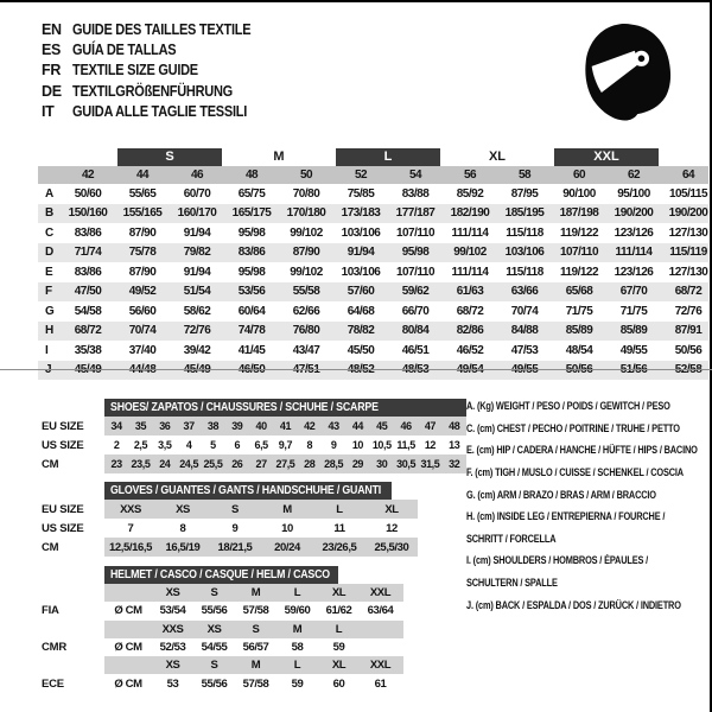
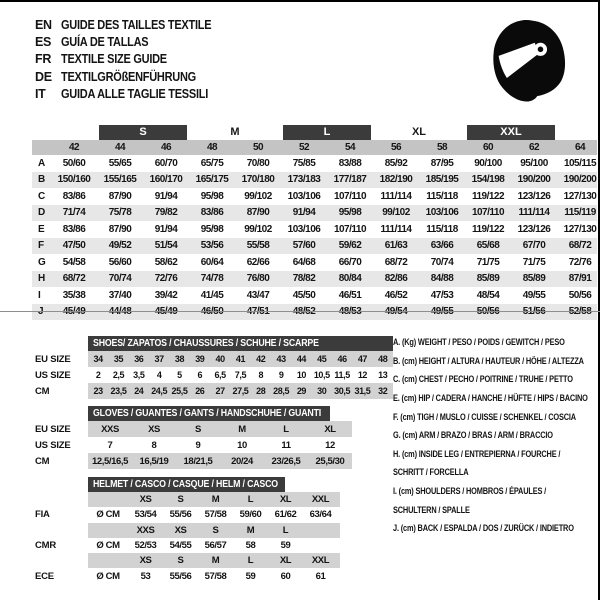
  EN
  GUIDE DES TAILLES TEXTILE
  ES
  GUÍA DE TALLAS
  FR
  TEXTILE SIZE GUIDE
  DE
  TEXTILGRÖßENFÜHRUNG
  IT
  GUIDA ALLE TAGLIE TESSILI
  S
  M
  L
  XL
  XXL
  42
  44
  46
  48
  50
  52
  54
  56
  58
  60
  62
  64
  A
  50/60
  55/65
  60/70
  65/75
  70/80
  75/85
  83/88
  85/92
  87/95
  90/100
  95/100
  105/115
  B
  150/160
  155/165
  160/170
  165/175
  170/180
  173/183
  177/187
  182/190
  185/195
- 187/198
+ 154/198
  190/200
  190/200
  C
  83/86
  87/90
  91/94
  95/98
  99/102
  103/106
  107/110
  111/114
  115/118
  119/122
  123/126
  127/130
  D
  71/74
  75/78
  79/82
  83/86
  87/90
  91/94
  95/98
  99/102
  103/106
  107/110
  111/114
  115/119
  E
  83/86
  87/90
  91/94
  95/98
  99/102
  103/106
  107/110
  111/114
  115/118
  119/122
  123/126
  127/130
  F
  47/50
  49/52
  51/54
  53/56
  55/58
  57/60
  59/62
  61/63
  63/66
  65/68
  67/70
  68/72
  G
  54/58
  56/60
  58/62
  60/64
  62/66
  64/68
  66/70
  68/72
  70/74
  71/75
  71/75
  72/76
  H
  68/72
  70/74
  72/76
  74/78
  76/80
  78/82
  80/84
  82/86
  84/88
  85/89
  85/89
  87/91
  I
  35/38
  37/40
  39/42
  41/45
  43/47
  45/50
  46/51
  46/52
  47/53
  48/54
  49/55
  50/56
  SHOES/ ZAPATOS / CHAUSSURES / SCHUHE / SCARPE
  EU SIZE
  34
  35
  36
  37
  38
  39
  40
  41
  42
  43
  44
  45
  46
  47
  48
  US SIZE
  2
  2,5
  3,5
  4
  5
  6
  6,5
- 9,7
+ 7,5
  8
  9
  10
  10,5
  11,5
  12
  13
  CM
  23
  23,5
  24
  24,5
  25,5
  26
  27
  27,5
  28
  28,5
  29
  30
  30,5
  31,5
  32
  GLOVES / GUANTES / GANTS / HANDSCHUHE / GUANTI
  EU SIZE
  XXS
  XS
  S
  M
  L
  XL
  US SIZE
  7
  8
  9
  10
  11
  12
  CM
  12,5/16,5
  16,5/19
  18/21,5
  20/24
  23/26,5
  25,5/30
  HELMET / CASCO / CASQUE / HELM / CASCO
  XS
  S
  M
  L
  XL
  XXL
  FIA
  Ø CM
  53/54
  55/56
  57/58
  59/60
  61/62
  63/64
  XXS
  XS
  S
  M
  L
  CMR
  Ø CM
  52/53
  54/55
  56/57
  58
  59
  XS
  S
  M
  L
  XL
  XXL
  ECE
  Ø CM
  53
  55/56
  57/58
  59
  60
  61
  A. (Kg) WEIGHT / PESO / POIDS / GEWITCH / PESO
+ B. (cm) HEIGHT / ALTURA / HAUTEUR / HÖHE / ALTEZZA
  C. (cm) CHEST / PECHO / POITRINE / TRUHE / PETTO
  E. (cm) HIP / CADERA / HANCHE / HÜFTE / HIPS / BACINO
  F. (cm) TIGH / MUSLO / CUISSE / SCHENKEL / COSCIA
  G. (cm) ARM / BRAZO / BRAS / ARM / BRACCIO
  H. (cm) INSIDE LEG / ENTREPIERNA / FOURCHE /
  SCHRITT / FORCELLA
  I. (cm) SHOULDERS / HOMBROS / ÉPAULES /
  SCHULTERN / SPALLE
  J. (cm) BACK / ESPALDA / DOS / ZURÜCK / INDIETRO
